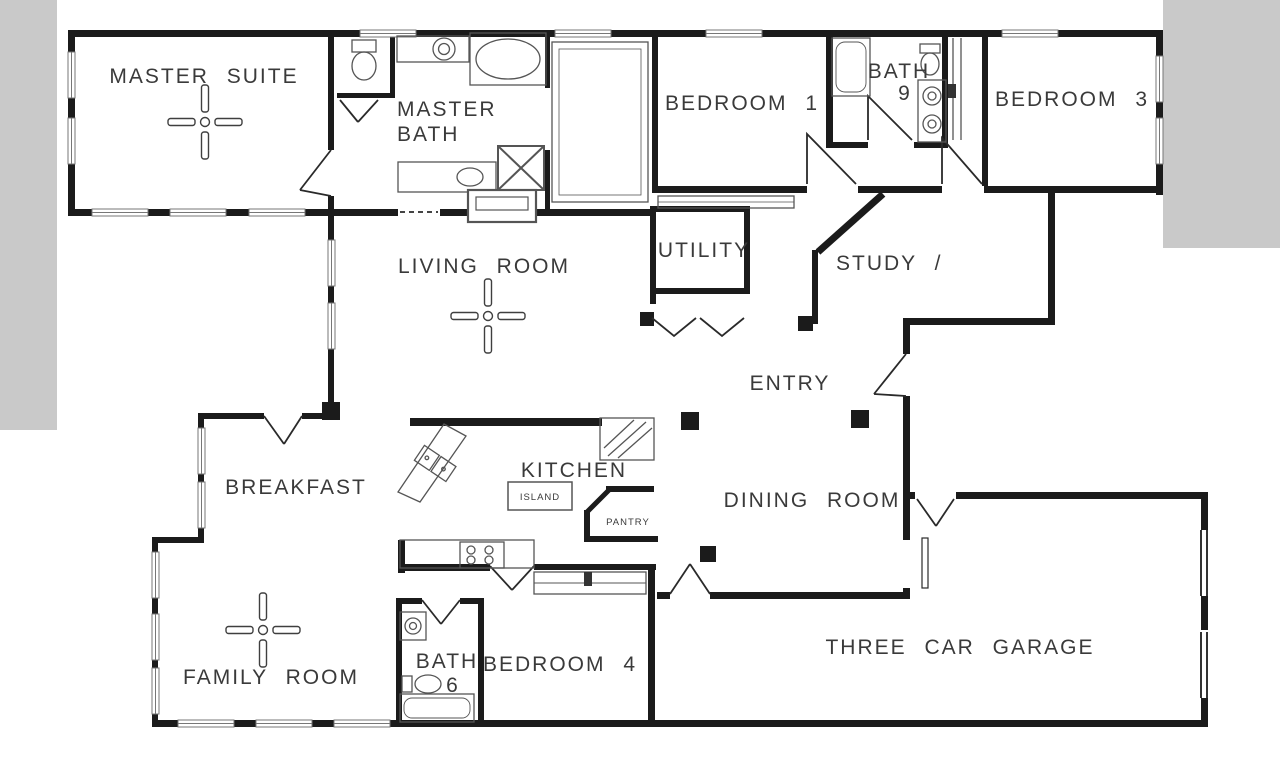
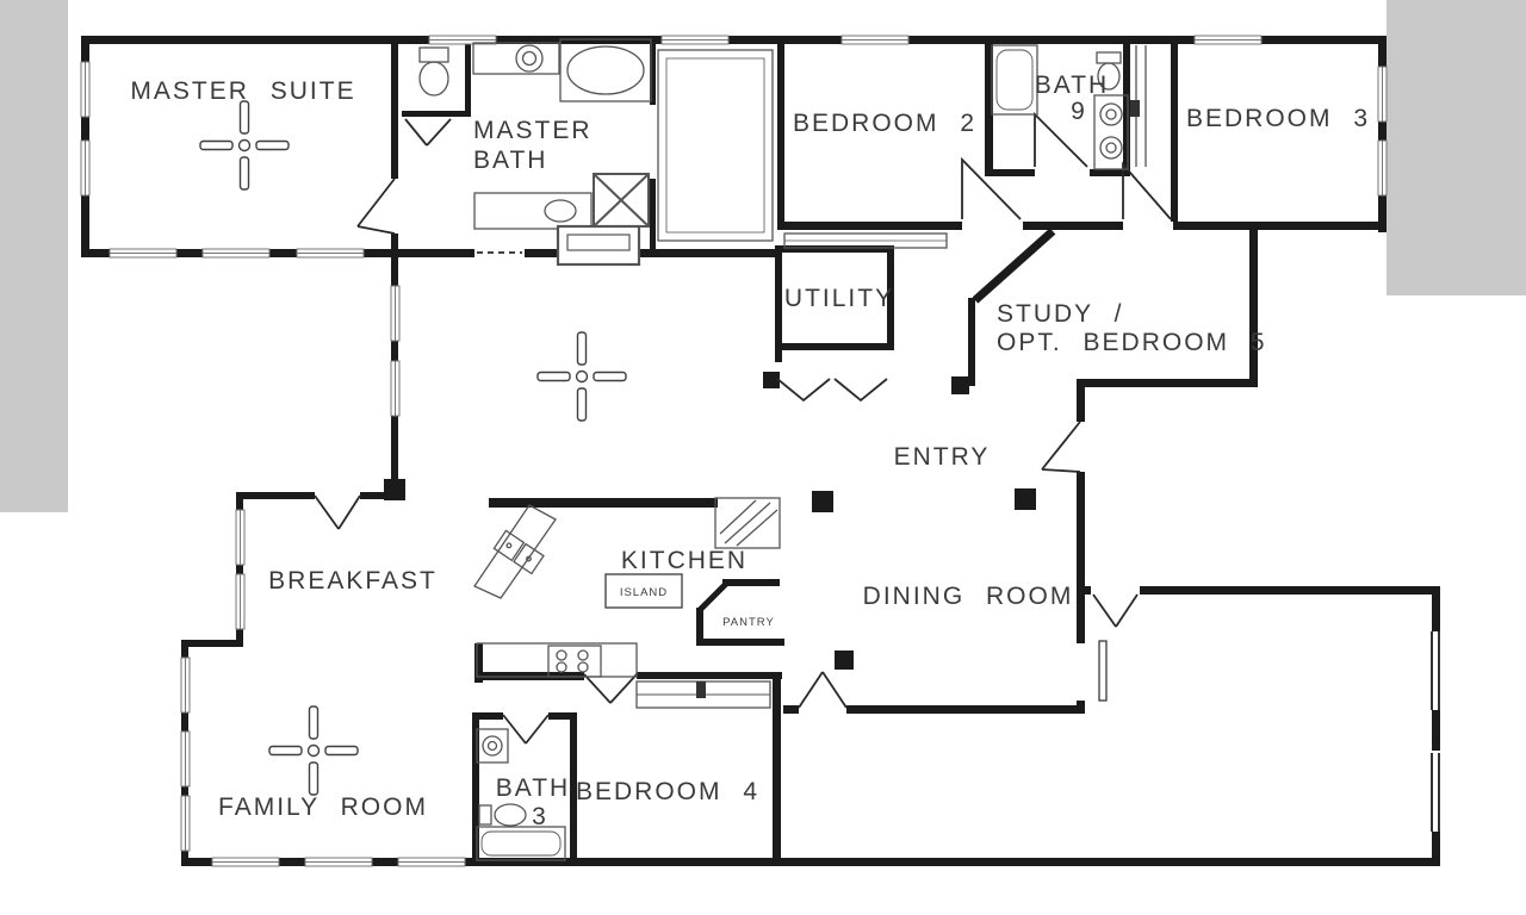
  MASTER SUITE
  MASTER
  BATH
- BEDROOM 1
+ BEDROOM 2
  BATH
  9
  BEDROOM 3
- LIVING ROOM
  UTILITY
  STUDY /
+ OPT. BEDROOM 5
  ENTRY
  BREAKFAST
  KITCHEN
  ISLAND
  PANTRY
  DINING ROOM
  FAMILY ROOM
  BATH
- 6
+ 3
  BEDROOM 4
- THREE CAR GARAGE
